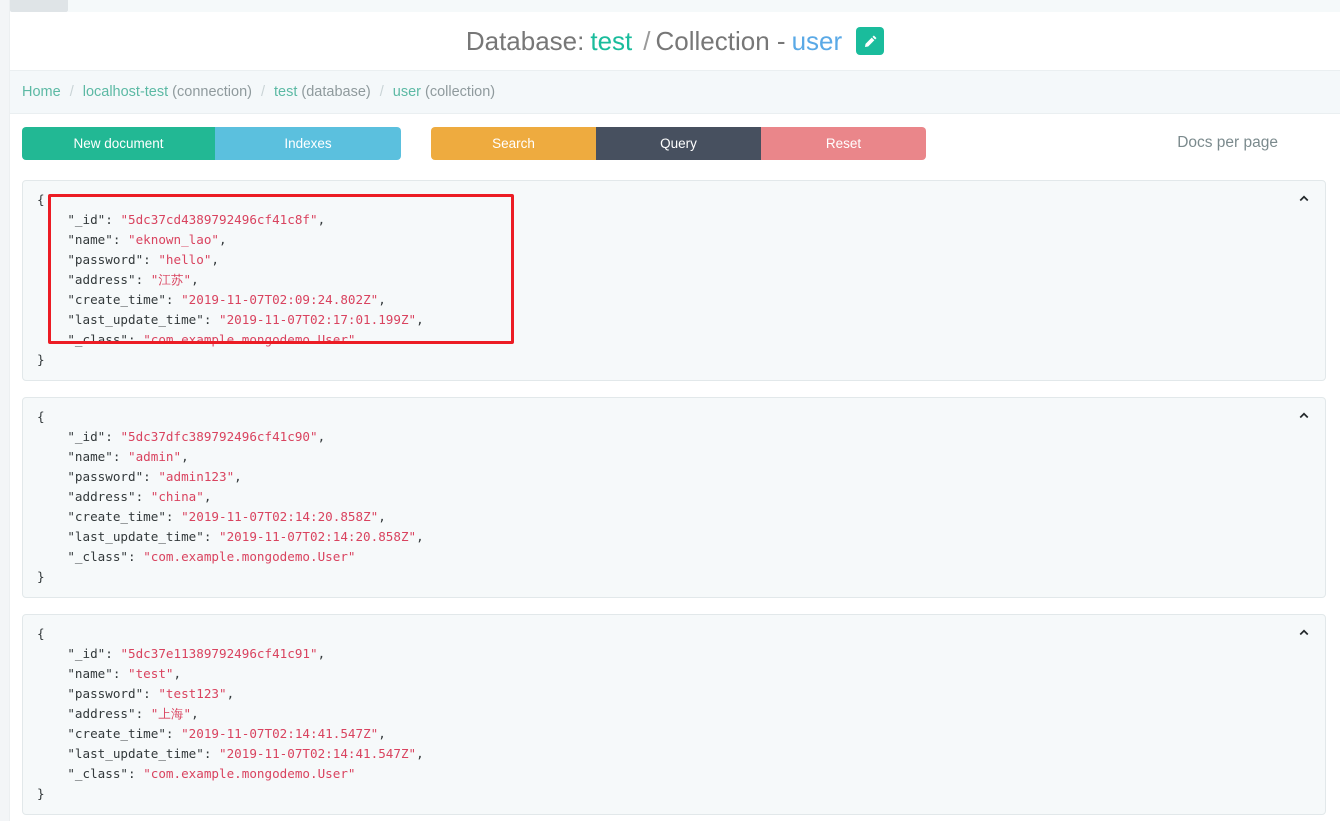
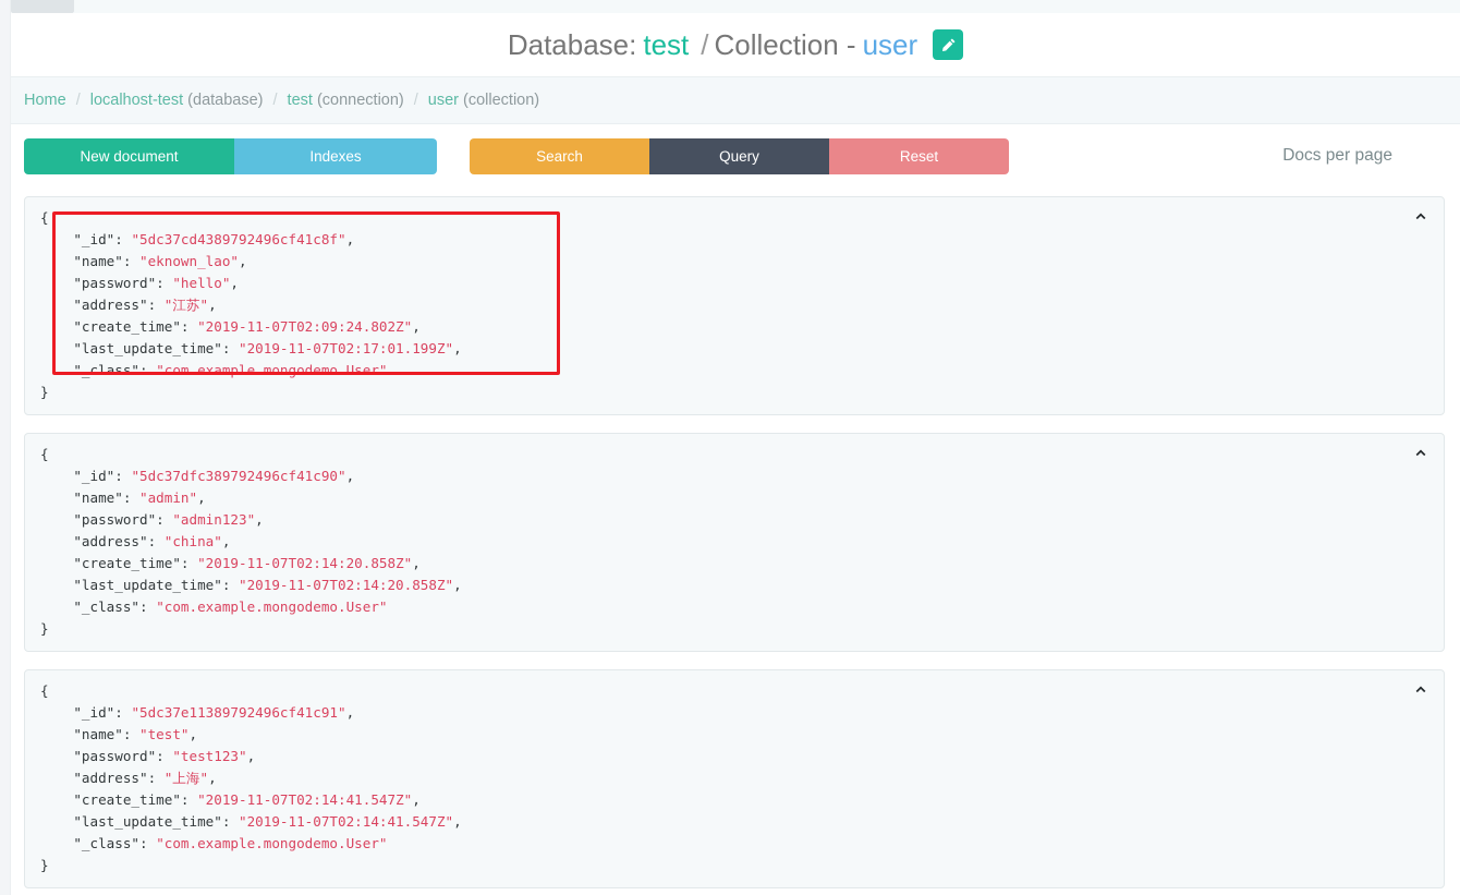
  Database:
  test
  /
  Collection -
  user
  Home
  /
- localhost-test (connection)
+ localhost-test (database)
  /
- test (database)
+ test (connection)
  /
  user (collection)
  New document
  Indexes
  Search
  Query
  Reset
  Docs per page
  { "_id": "5dc37cd4389792496cf41c8f", "name": "eknown_lao", "password": "hello", "address": "江苏", "create_time": "2019-11-07T02:09:24.802Z", "last_update_time": "2019-11-07T02:17:01.199Z", "_class": "com.example.mongodemo.User" }
  { "_id": "5dc37dfc389792496cf41c90", "name": "admin", "password": "admin123", "address": "china", "create_time": "2019-11-07T02:14:20.858Z", "last_update_time": "2019-11-07T02:14:20.858Z", "_class": "com.example.mongodemo.User" }
  { "_id": "5dc37e11389792496cf41c91", "name": "test", "password": "test123", "address": "上海", "create_time": "2019-11-07T02:14:41.547Z", "last_update_time": "2019-11-07T02:14:41.547Z", "_class": "com.example.mongodemo.User" }
